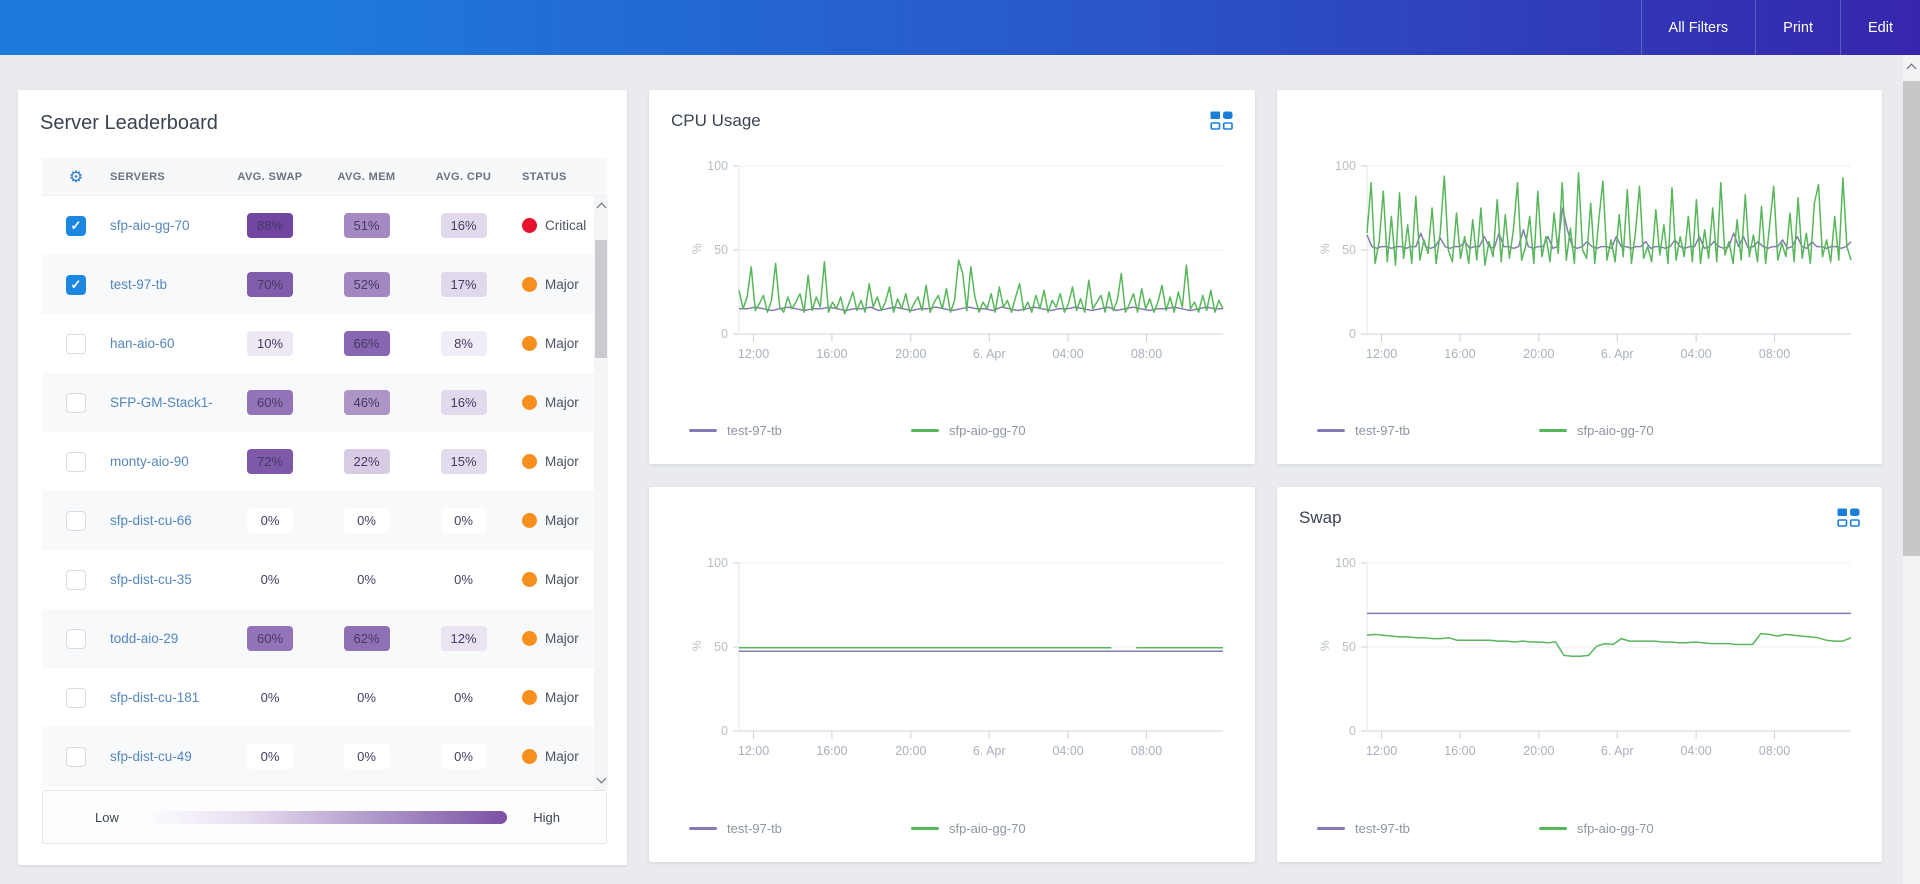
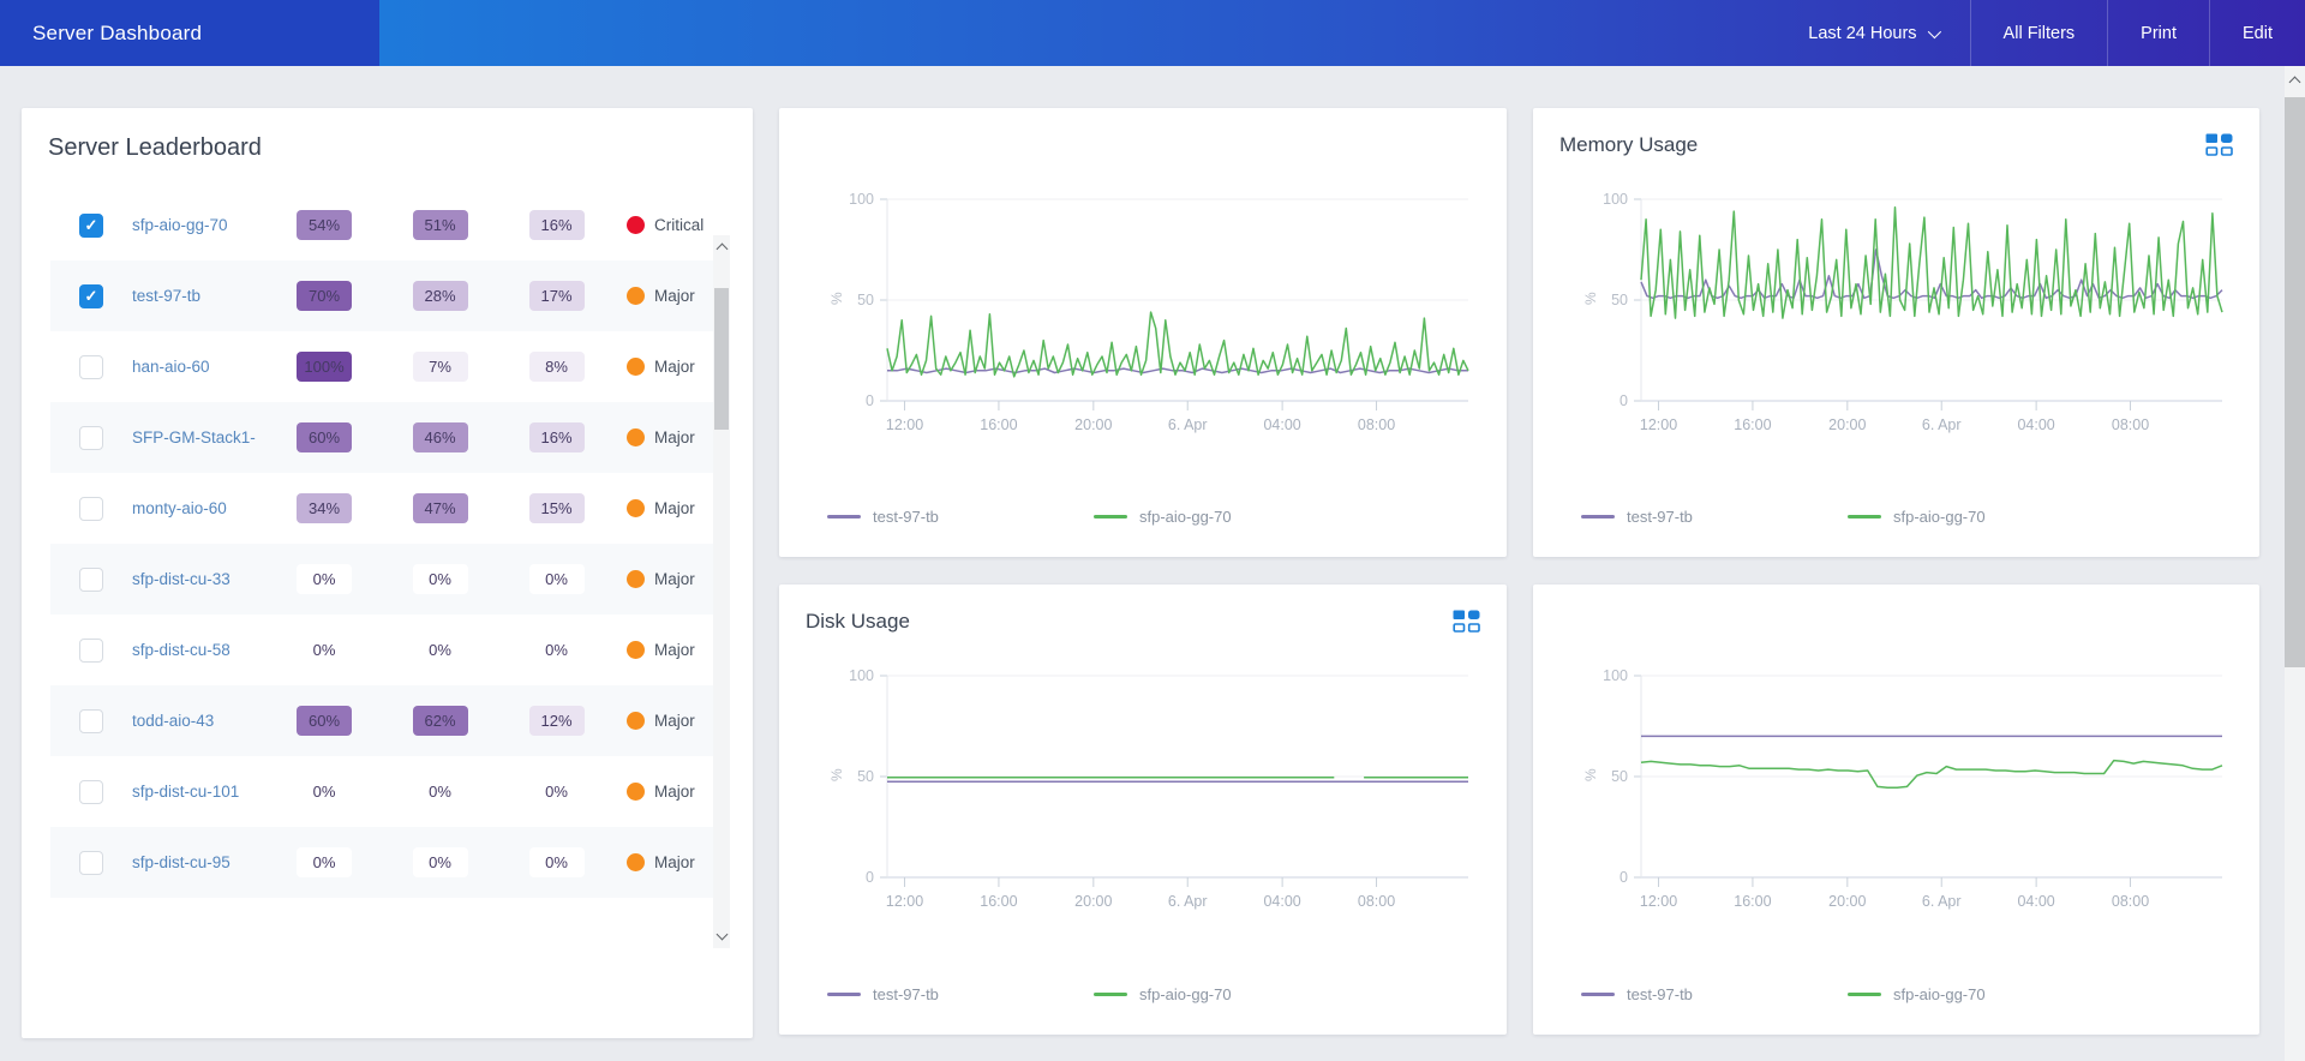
+ Server Dashboard
+ Last 24 Hours
  All Filters
  Print
  Edit
  Server Leaderboard
- ⚙
- SERVERS
- AVG. SWAP
- AVG. MEM
- AVG. CPU
- STATUS
  ✓
  sfp-aio-gg-70
- 88%
+ 54%
  51%
  16%
  Critical
  ✓
  test-97-tb
  70%
- 52%
+ 28%
  17%
  Major
  han-aio-60
- 10%
+ 100%
- 66%
+ 7%
  8%
  Major
  SFP-GM-Stack1-
  60%
  46%
  16%
  Major
- monty-aio-90
+ monty-aio-60
- 72%
+ 34%
- 22%
+ 47%
  15%
  Major
- sfp-dist-cu-66
+ sfp-dist-cu-33
  0%
  0%
  0%
  Major
- sfp-dist-cu-35
+ sfp-dist-cu-58
  0%
  0%
  0%
  Major
- todd-aio-29
+ todd-aio-43
  60%
  62%
  12%
  Major
- sfp-dist-cu-181
+ sfp-dist-cu-101
  0%
  0%
  0%
  Major
- sfp-dist-cu-49
+ sfp-dist-cu-95
  0%
  0%
  0%
  Major
- Low
- High
- CPU Usage
  0
  50
  100
  12:00
  16:00
  20:00
  6. Apr
  04:00
  08:00
  test-97-tb
  sfp-aio-gg-70
+ Memory Usage
  0
  50
  100
  12:00
  16:00
  20:00
  6. Apr
  04:00
  08:00
  test-97-tb
  sfp-aio-gg-70
+ Disk Usage
  0
  50
  100
  12:00
  16:00
  20:00
  6. Apr
  04:00
  08:00
  test-97-tb
  sfp-aio-gg-70
- Swap
  0
  50
  100
  12:00
  16:00
  20:00
  6. Apr
  04:00
  08:00
  test-97-tb
  sfp-aio-gg-70
